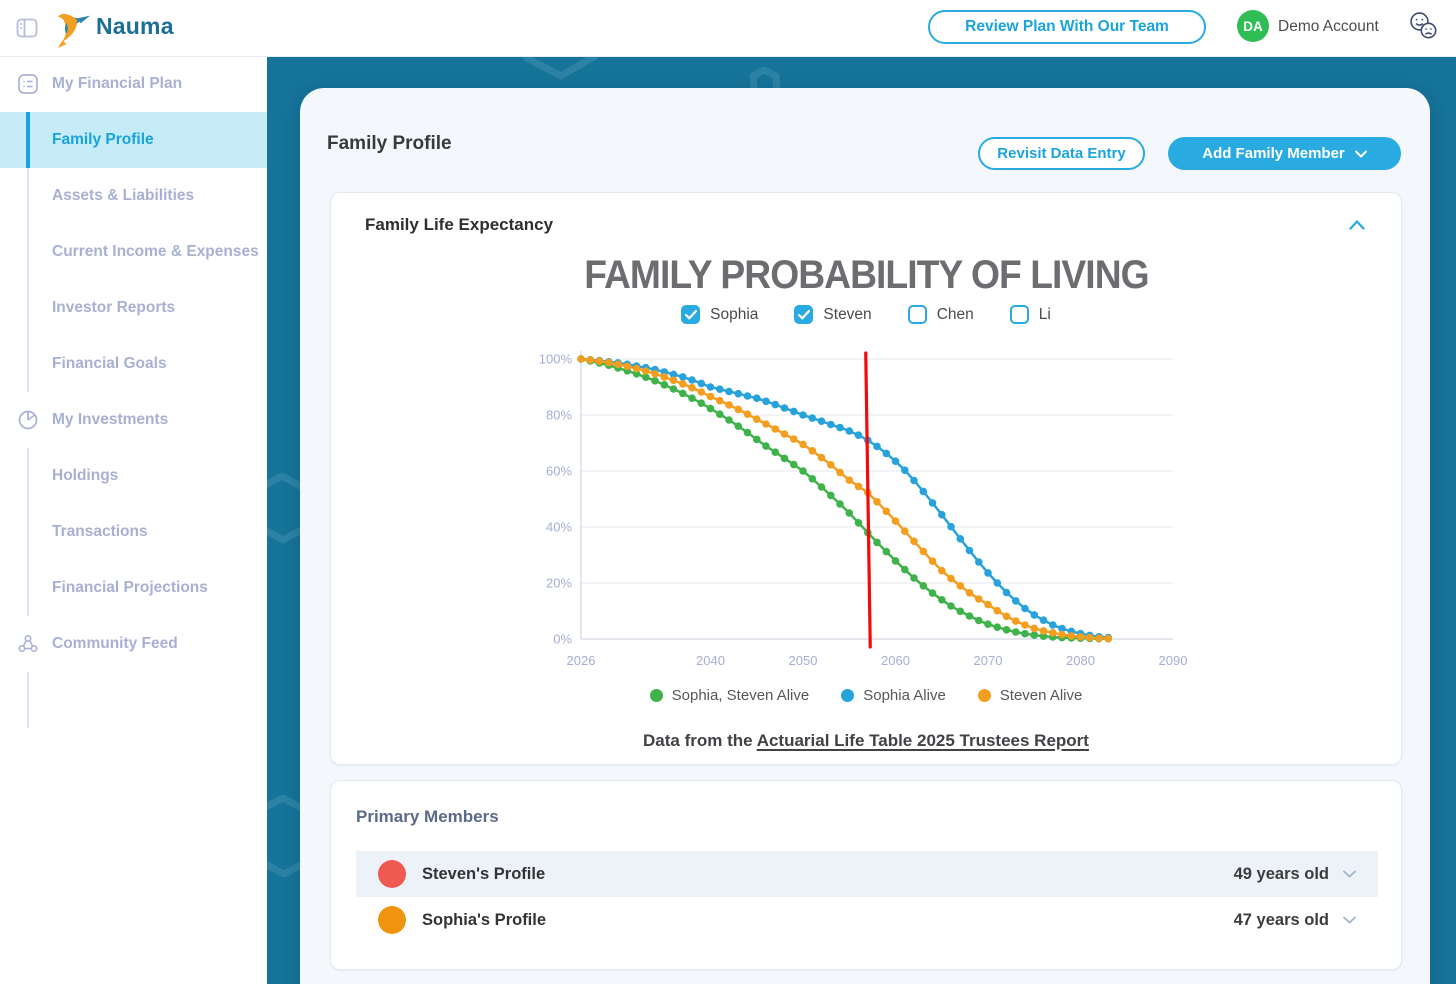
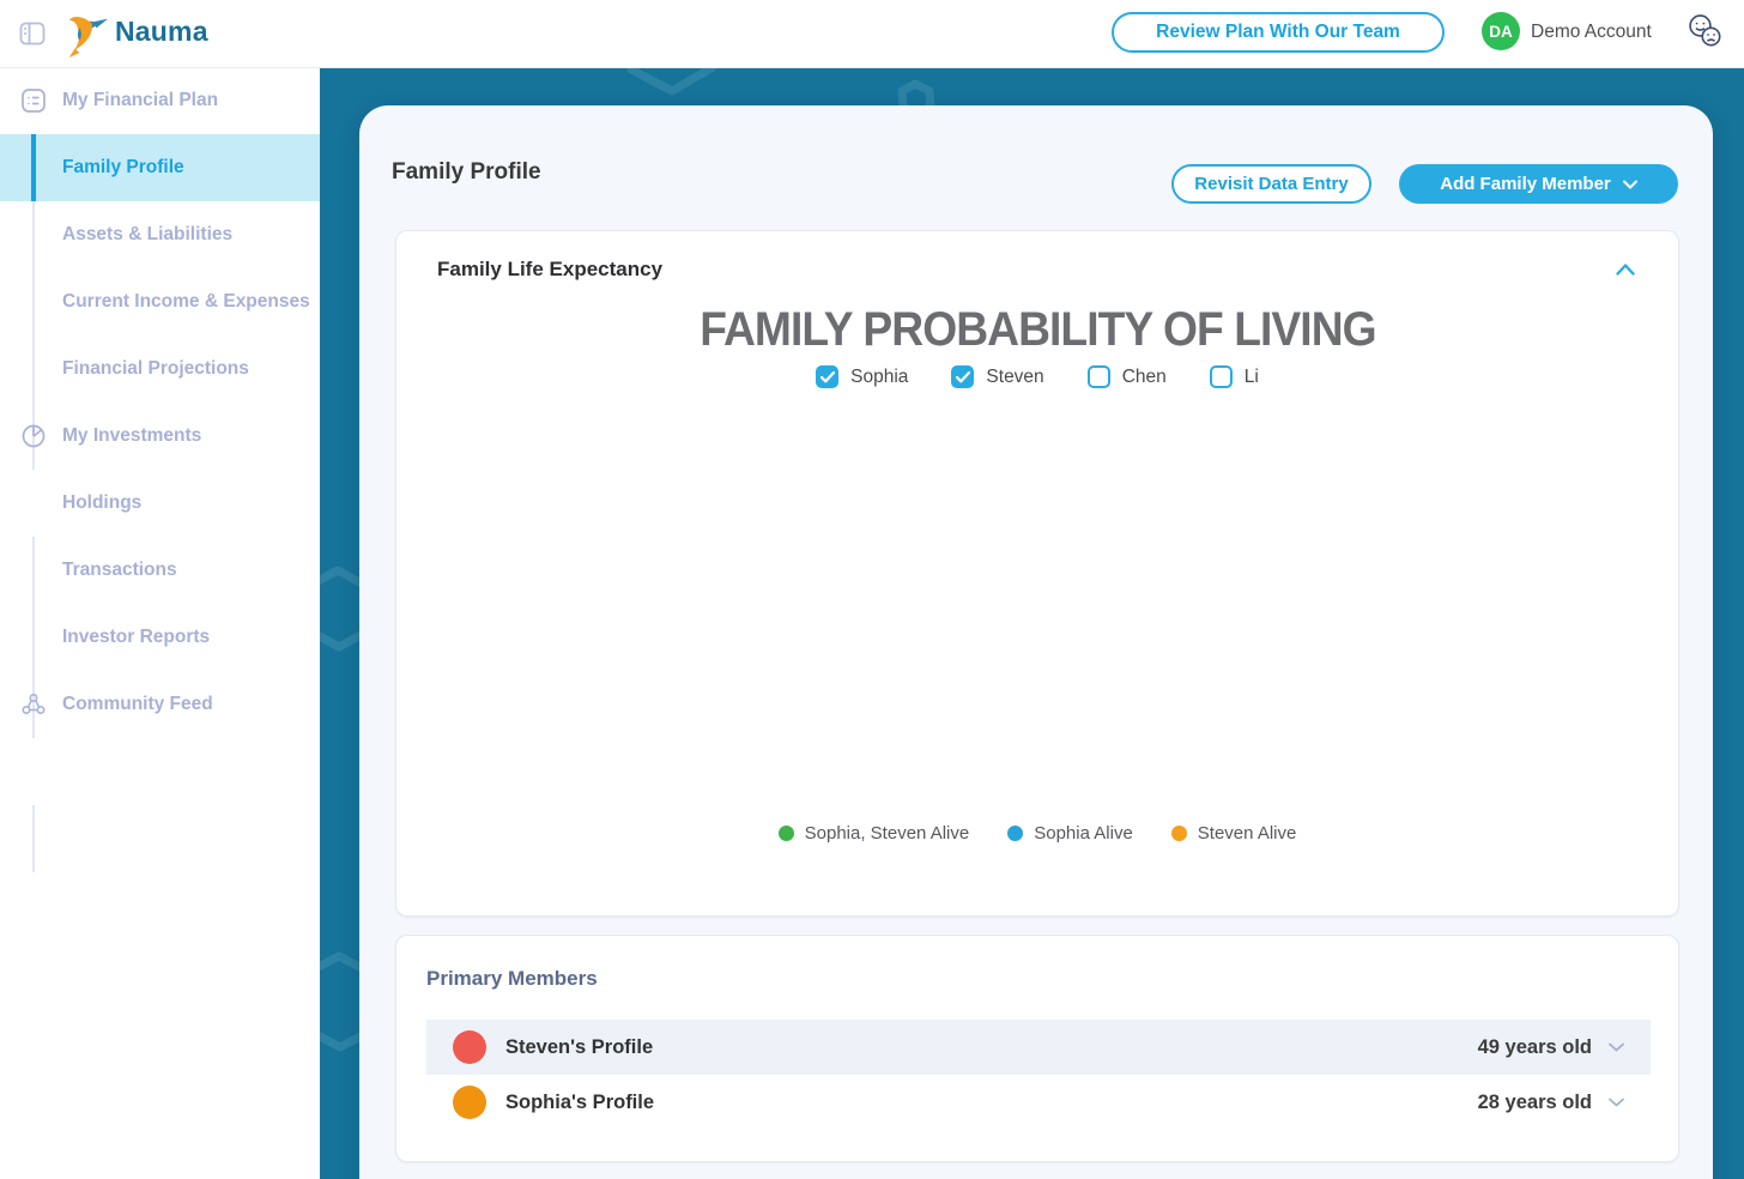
  Nauma
  Review Plan With Our Team
  DA
  Demo Account
  My Financial Plan
  Family Profile
  Assets & Liabilities
  Current Income & Expenses
- Investor Reports
+ Financial Projections
- Financial Goals
  My Investments
  Holdings
  Transactions
- Financial Projections
+ Investor Reports
  Community Feed
  Family Profile
  Revisit Data Entry
  Add Family Member
  Family Life Expectancy
  FAMILY PROBABILITY OF LIVING
  Sophia
  Steven
  Chen
  Li
- 0%
- 20%
- 40%
- 60%
- 80%
- 100%
- 2026
- 2040
- 2050
- 2060
- 2070
- 2080
- 2090
  Sophia, Steven Alive
  Sophia Alive
  Steven Alive
- Data from the Actuarial Life Table 2025 Trustees Report
  Primary Members
  Steven's Profile
  49 years old
  Sophia's Profile
- 47 years old
+ 28 years old
